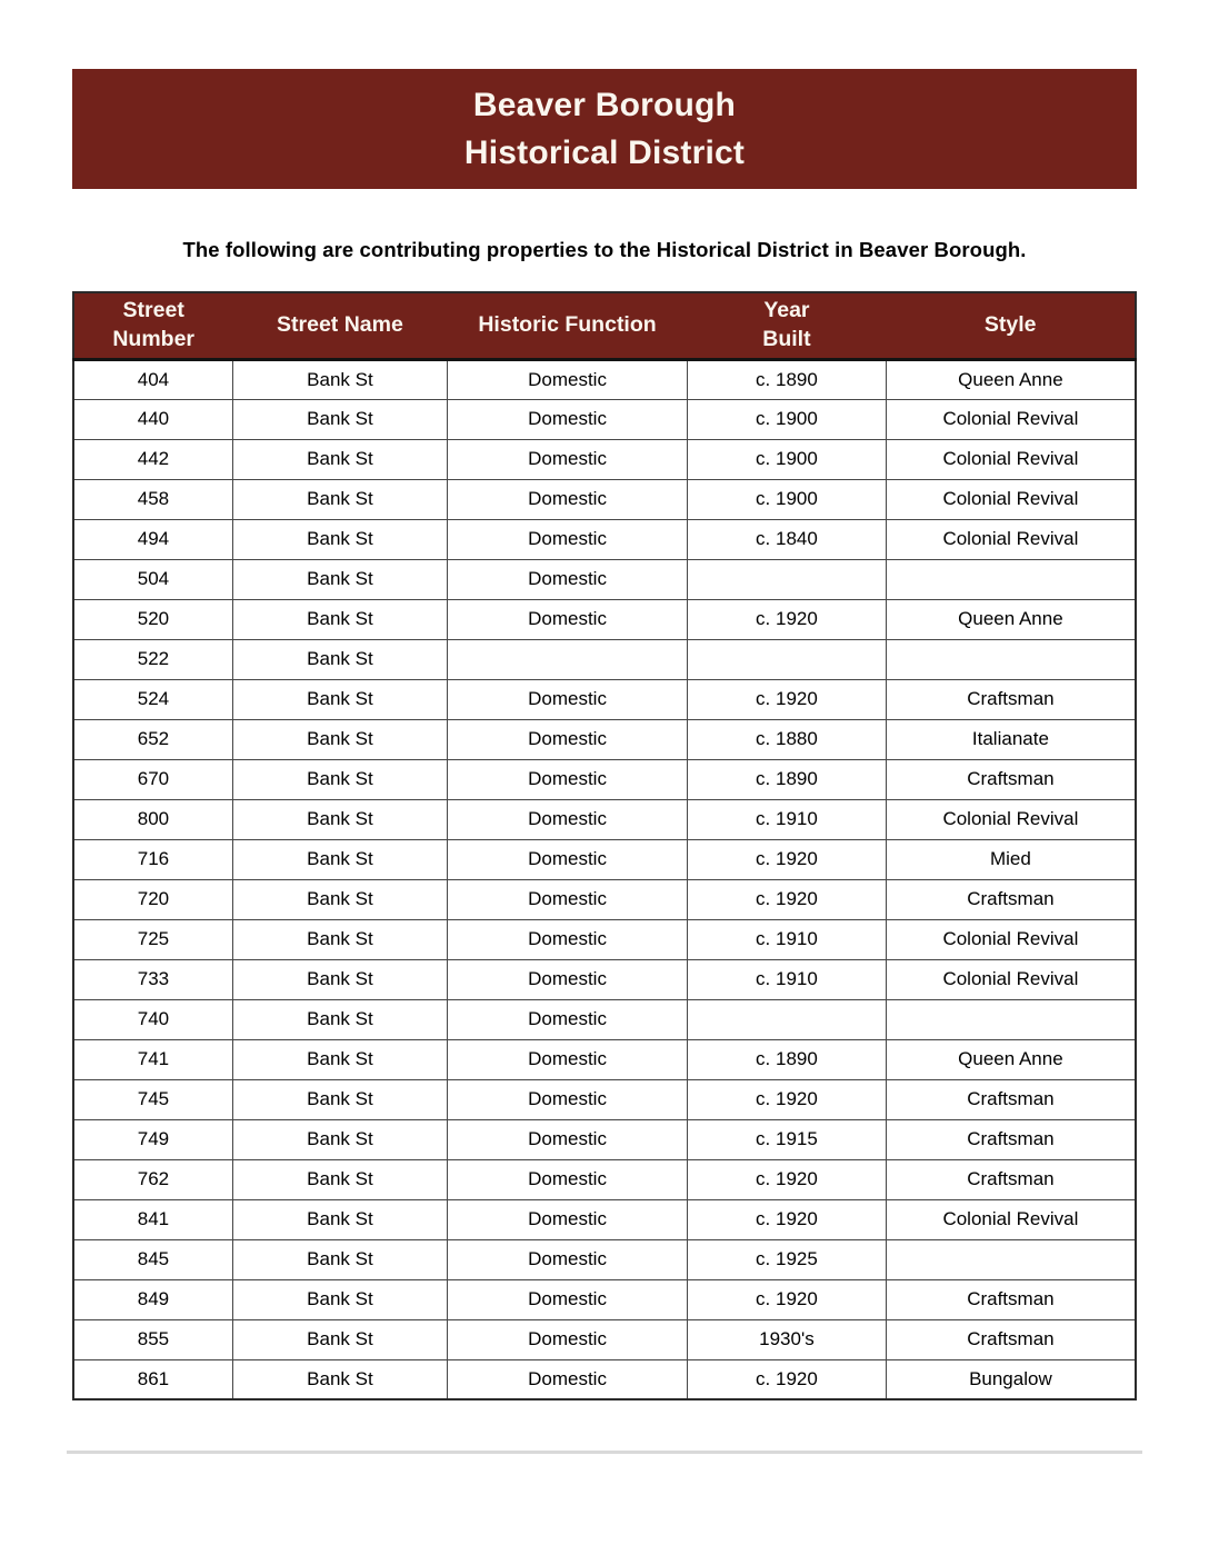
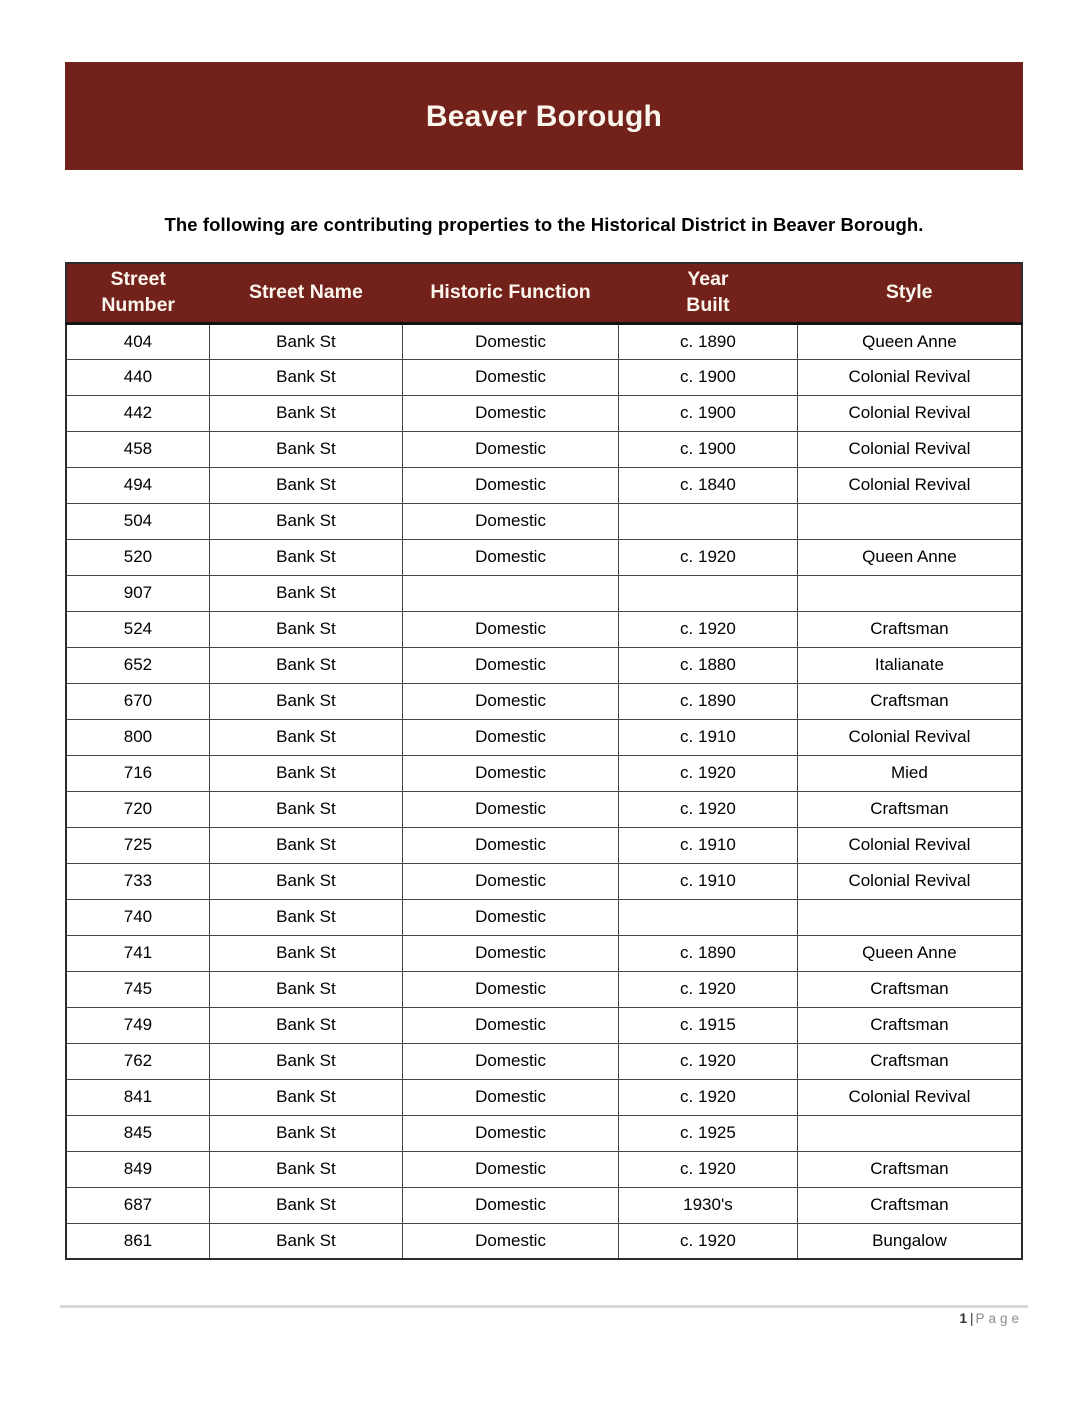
  Beaver Borough
- Historical District
  The following are contributing properties to the Historical District in Beaver Borough.
  Street Number	Street Name	Historic Function	Year Built	Style
  404	Bank St	Domestic	c. 1890	Queen Anne
  440	Bank St	Domestic	c. 1900	Colonial Revival
  442	Bank St	Domestic	c. 1900	Colonial Revival
  458	Bank St	Domestic	c. 1900	Colonial Revival
  494	Bank St	Domestic	c. 1840	Colonial Revival
  504	Bank St	Domestic
  520	Bank St	Domestic	c. 1920	Queen Anne
- 522	Bank St
+ 907	Bank St
  524	Bank St	Domestic	c. 1920	Craftsman
  652	Bank St	Domestic	c. 1880	Italianate
  670	Bank St	Domestic	c. 1890	Craftsman
  800	Bank St	Domestic	c. 1910	Colonial Revival
  716	Bank St	Domestic	c. 1920	Mied
  720	Bank St	Domestic	c. 1920	Craftsman
  725	Bank St	Domestic	c. 1910	Colonial Revival
  733	Bank St	Domestic	c. 1910	Colonial Revival
  740	Bank St	Domestic
  741	Bank St	Domestic	c. 1890	Queen Anne
  745	Bank St	Domestic	c. 1920	Craftsman
  749	Bank St	Domestic	c. 1915	Craftsman
  762	Bank St	Domestic	c. 1920	Craftsman
  841	Bank St	Domestic	c. 1920	Colonial Revival
  845	Bank St	Domestic	c. 1925
  849	Bank St	Domestic	c. 1920	Craftsman
- 855	Bank St	Domestic	1930's	Craftsman
+ 687	Bank St	Domestic	1930's	Craftsman
  861	Bank St	Domestic	c. 1920	Bungalow
+ 1 | Page
